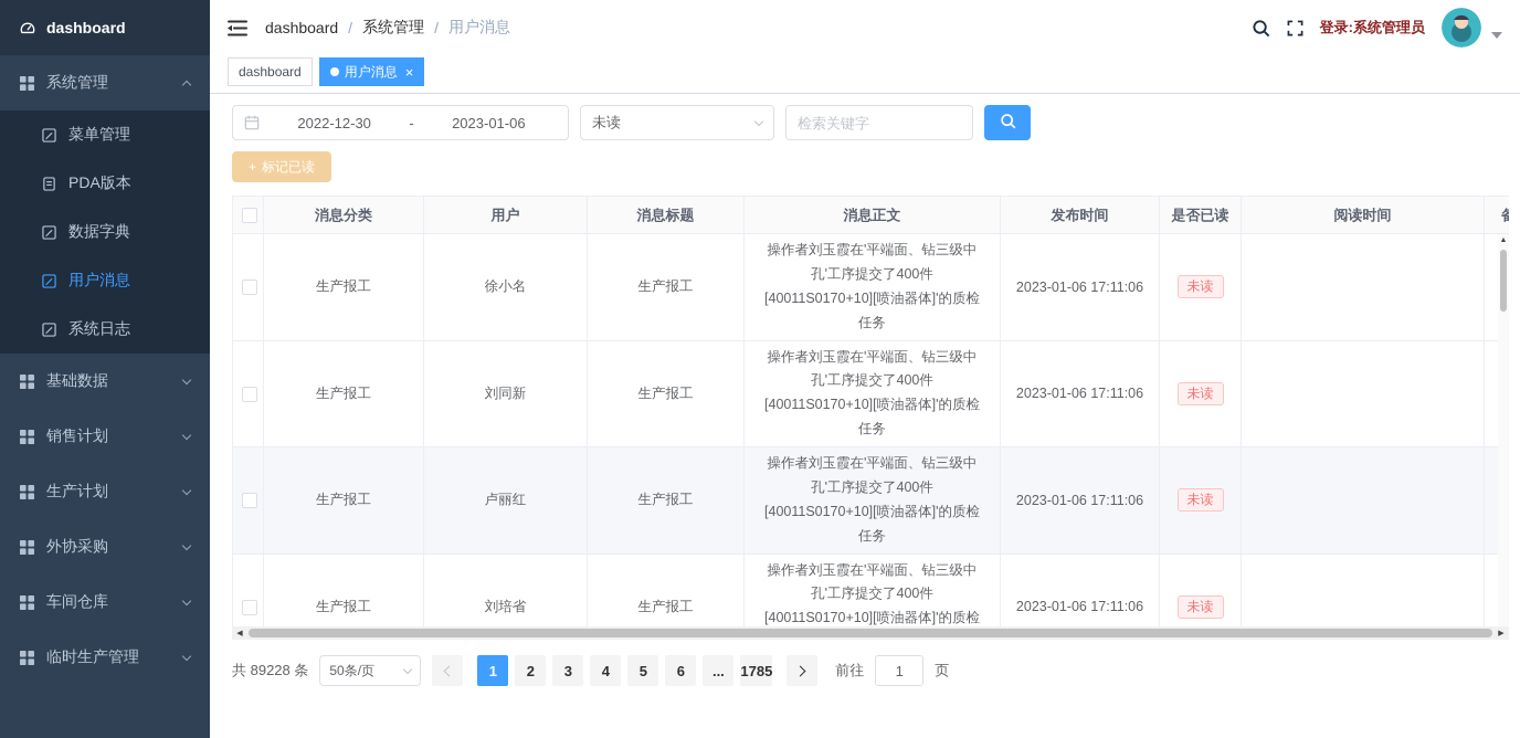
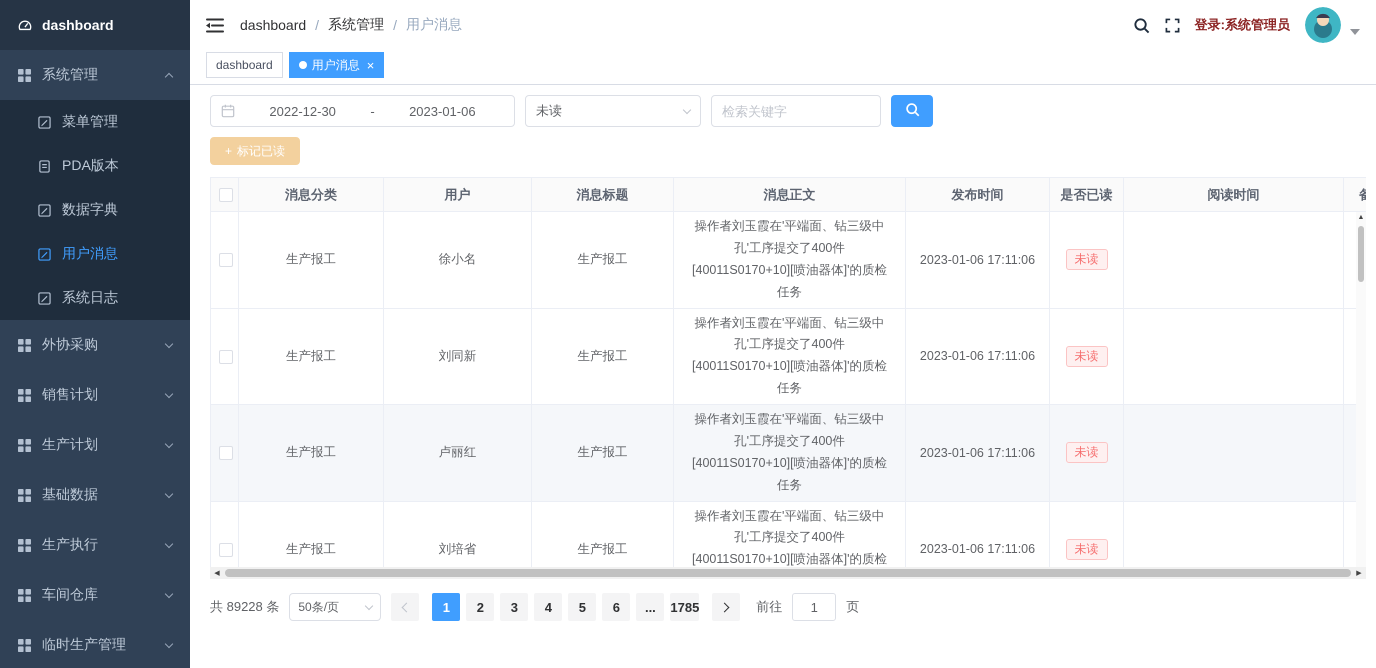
  dashboard
  系统管理
  菜单管理
  PDA版本
  数据字典
  用户消息
  系统日志
- 基础数据
+ 外协采购
  销售计划
  生产计划
- 外协采购
+ 基础数据
+ 生产执行
  车间仓库
  临时生产管理
  dashboard
  /
  系统管理
  /
  用户消息
  登录:系统管理员
  dashboard
  用户消息
  ×
  2022-12-30
  -
  2023-01-06
  未读
  检索关键字
  +
  标记已读
  	消息分类	用户	消息标题	消息正文	发布时间	是否已读	阅读时间	备
  	生产报工	徐小名	生产报工	操作者刘玉霞在'平端面、钻三级中孔'工序提交了400件[40011S0170+10][喷油器体]'的质检任务	2023-01-06 17:11:06	未读
  	生产报工	刘同新	生产报工	操作者刘玉霞在'平端面、钻三级中孔'工序提交了400件[40011S0170+10][喷油器体]'的质检任务	2023-01-06 17:11:06	未读
  	生产报工	卢丽红	生产报工	操作者刘玉霞在'平端面、钻三级中孔'工序提交了400件[40011S0170+10][喷油器体]'的质检任务	2023-01-06 17:11:06	未读
  	生产报工	刘培省	生产报工	操作者刘玉霞在'平端面、钻三级中孔'工序提交了400件[40011S0170+10][喷油器体]'的质检	2023-01-06 17:11:06	未读
  共 89228 条
  50条/页
  1
  2
  3
  4
  5
  6
  ...
  1785
  前往
  1
  页
